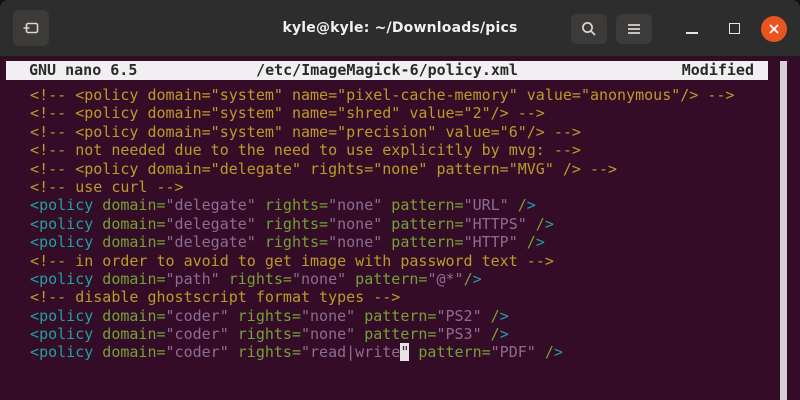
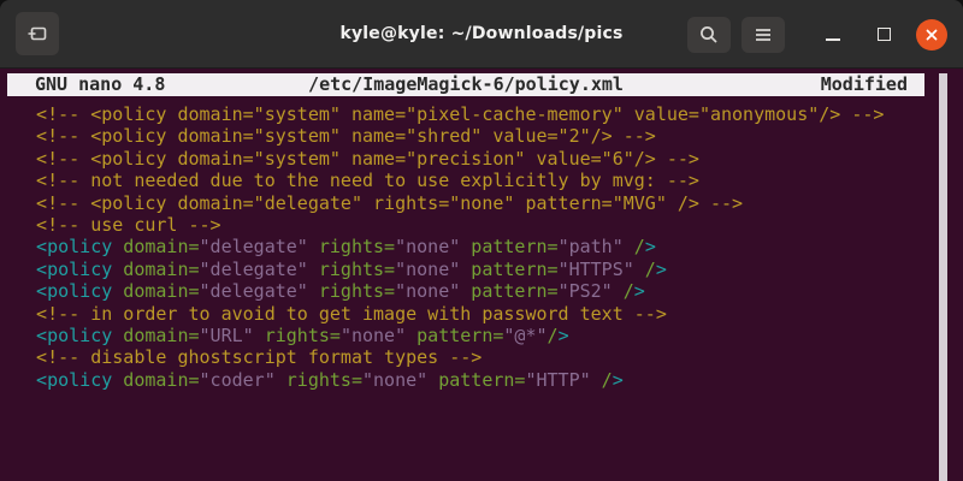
  kyle@kyle: ~/Downloads/pics
- GNU nano 6.5
+ GNU nano 4.8
  /etc/ImageMagick-6/policy.xml
  Modified
  <!-- <policy domain="system" name="pixel-cache-memory" value="anonymous"/> -->
  <!-- <policy domain="system" name="shred" value="2"/> -->
  <!-- <policy domain="system" name="precision" value="6"/> -->
  <!-- not needed due to the need to use explicitly by mvg: -->
  <!-- <policy domain="delegate" rights="none" pattern="MVG" /> -->
  <!-- use curl -->
- <policy domain="delegate" rights="none" pattern="URL" />
+ <policy domain="delegate" rights="none" pattern="path" />
  <policy domain="delegate" rights="none" pattern="HTTPS" />
- <policy domain="delegate" rights="none" pattern="HTTP" />
+ <policy domain="delegate" rights="none" pattern="PS2" />
  <!-- in order to avoid to get image with password text -->
- <policy domain="path" rights="none" pattern="@*"/>
+ <policy domain="URL" rights="none" pattern="@*"/>
  <!-- disable ghostscript format types -->
- <policy domain="coder" rights="none" pattern="PS2" />
+ <policy domain="coder" rights="none" pattern="HTTP" />
- <policy domain="coder" rights="none" pattern="PS3" />
- <policy domain="coder" rights="read|write" pattern="PDF" />
